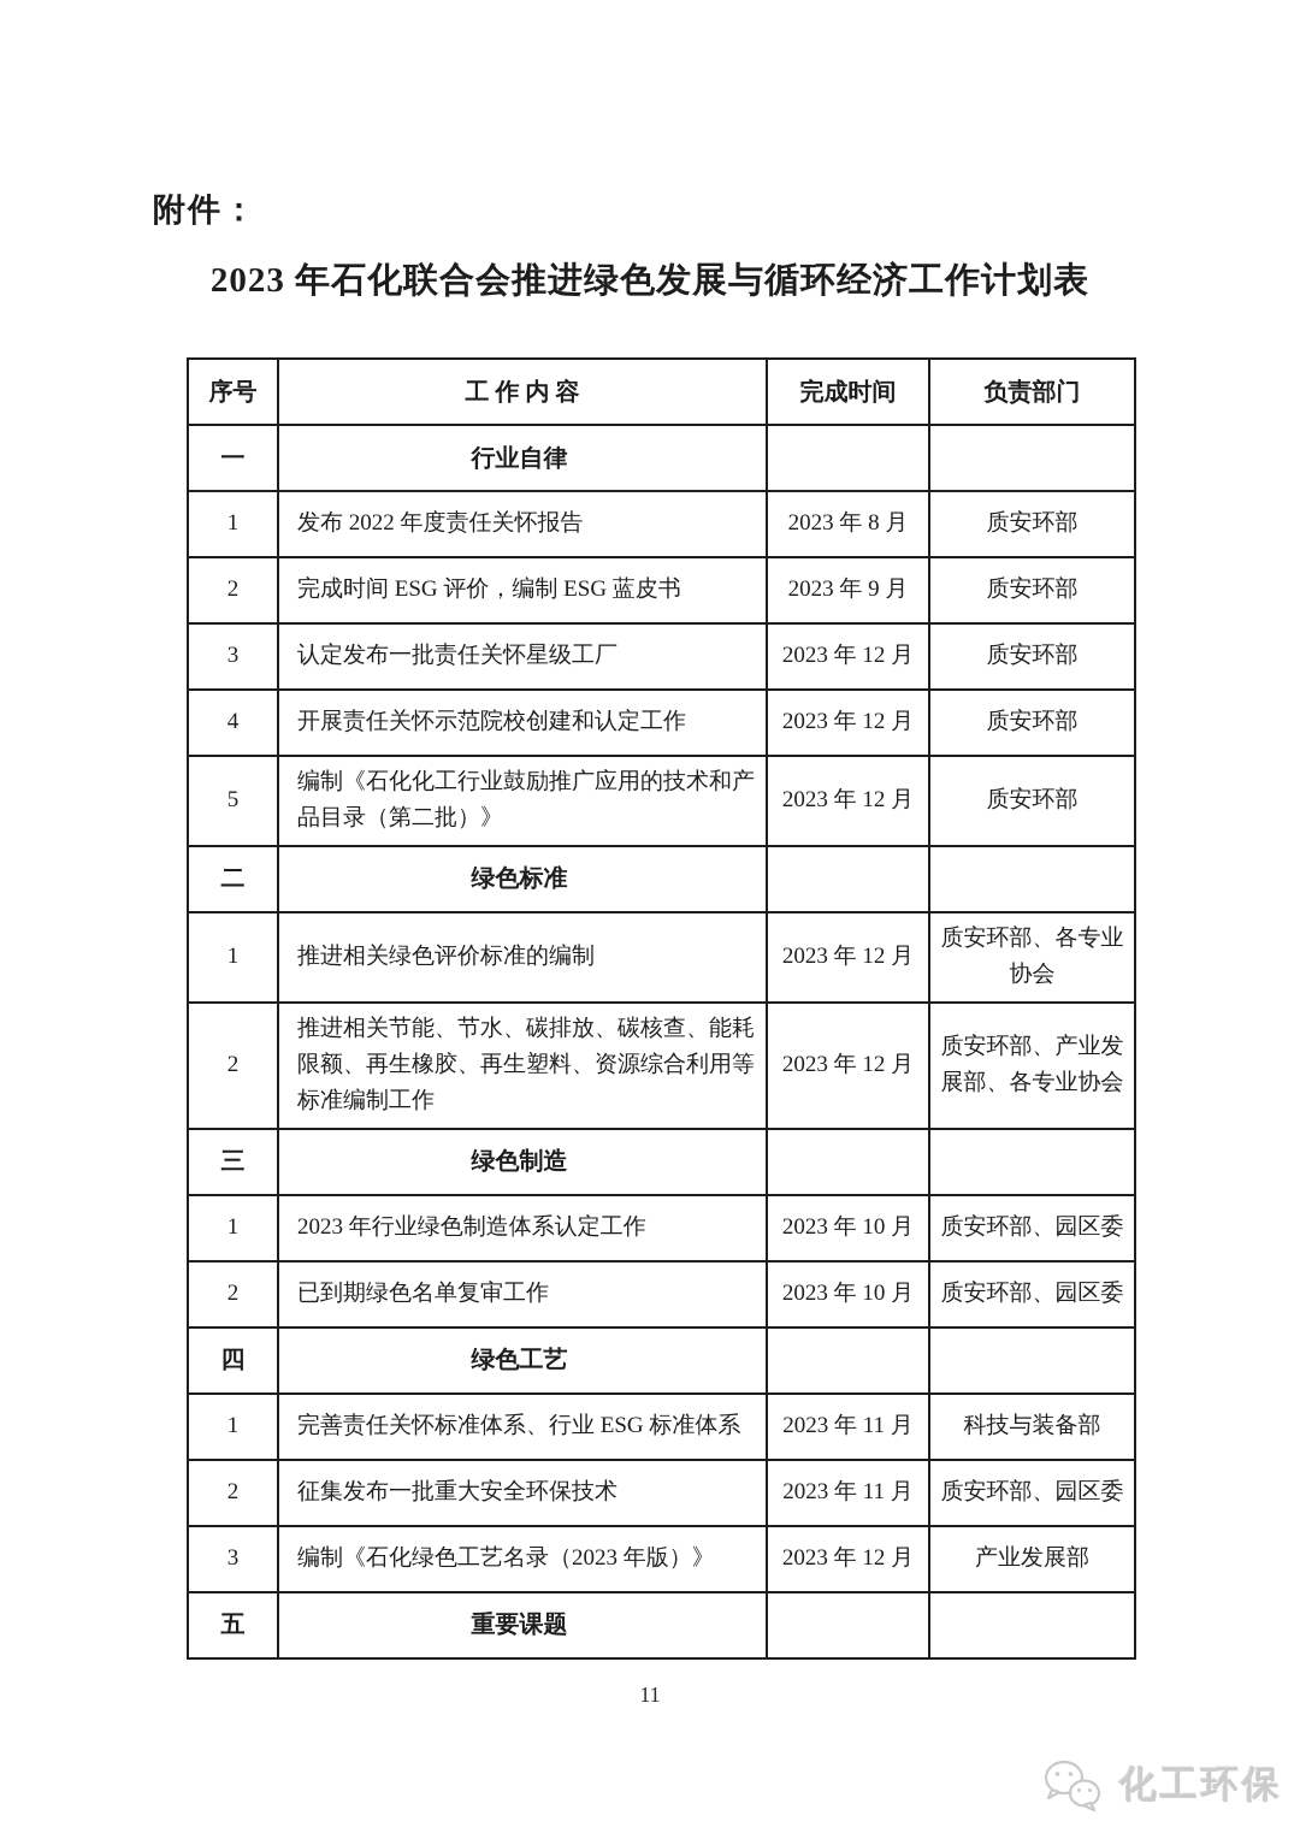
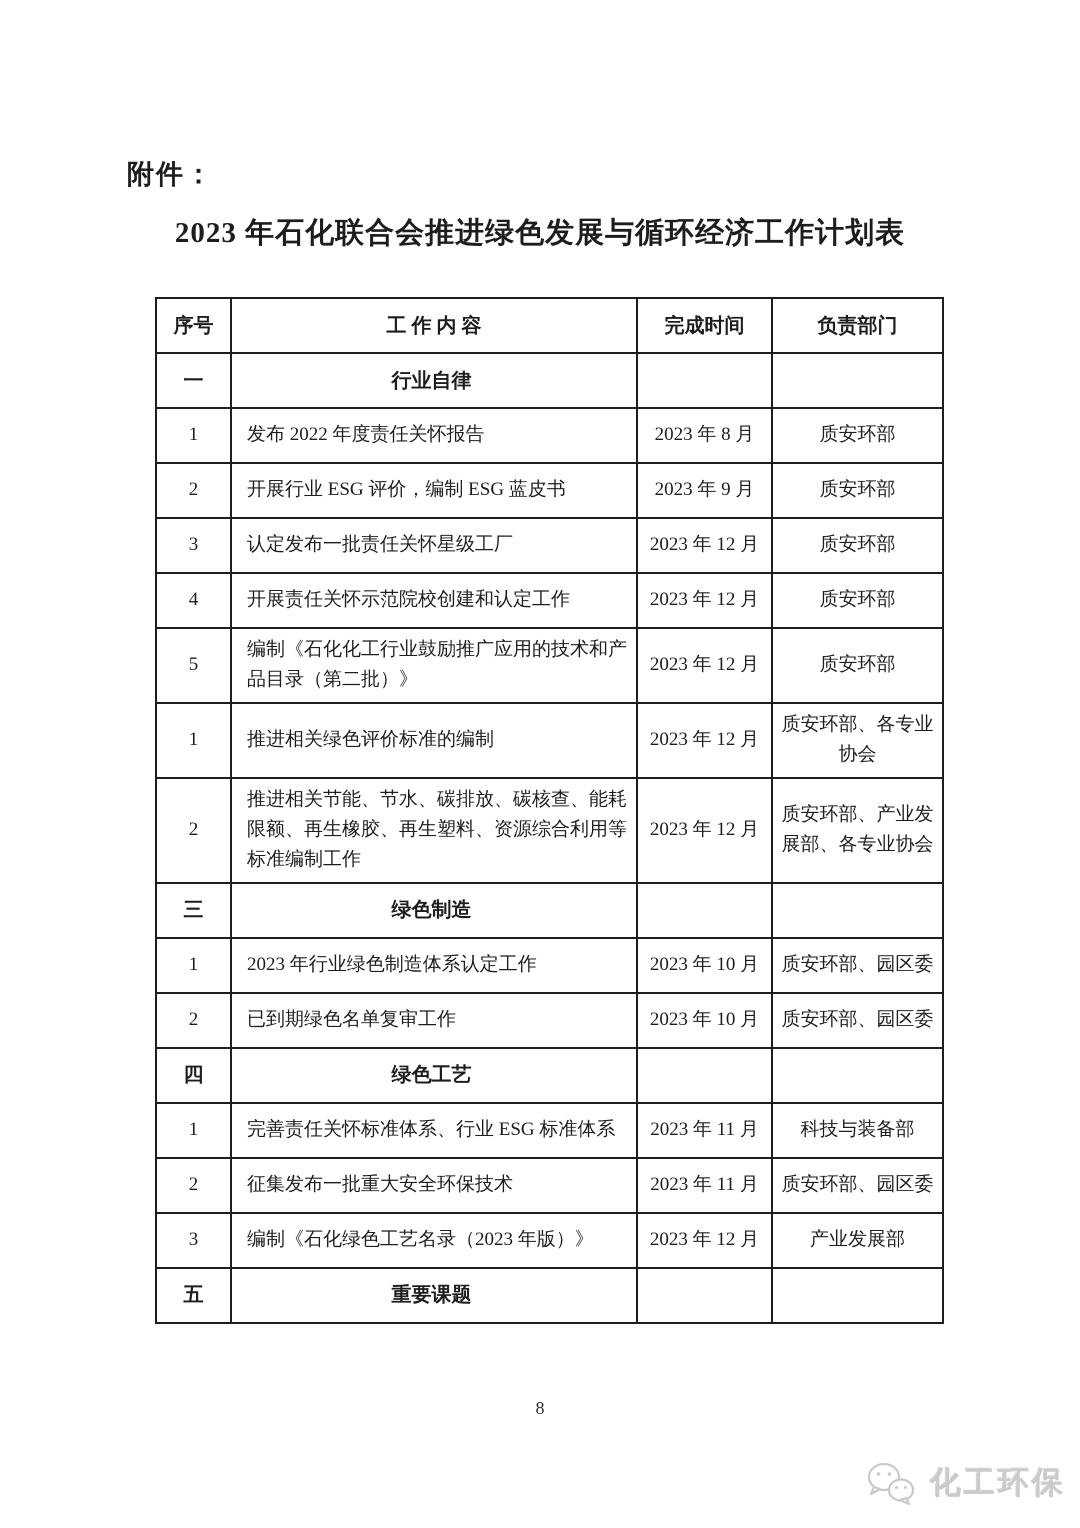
  附件：
  2023 年石化联合会推进绿色发展与循环经济工作计划表
  序号	工 作 内 容	完成时间	负责部门
  一	行业自律
  1	发布 2022 年度责任关怀报告	2023 年 8 月	质安环部
- 2	完成时间 ESG 评价，编制 ESG 蓝皮书	2023 年 9 月	质安环部
+ 2	开展行业 ESG 评价，编制 ESG 蓝皮书	2023 年 9 月	质安环部
  3	认定发布一批责任关怀星级工厂	2023 年 12 月	质安环部
  4	开展责任关怀示范院校创建和认定工作	2023 年 12 月	质安环部
  5	编制《石化化工行业鼓励推广应用的技术和产品目录（第二批）》	2023 年 12 月	质安环部
- 二	绿色标准
  1	推进相关绿色评价标准的编制	2023 年 12 月	质安环部、各专业协会
  2	推进相关节能、节水、碳排放、碳核查、能耗限额、再生橡胶、再生塑料、资源综合利用等标准编制工作	2023 年 12 月	质安环部、产业发展部、各专业协会
  三	绿色制造
  1	2023 年行业绿色制造体系认定工作	2023 年 10 月	质安环部、园区委
  2	已到期绿色名单复审工作	2023 年 10 月	质安环部、园区委
  四	绿色工艺
  1	完善责任关怀标准体系、行业 ESG 标准体系	2023 年 11 月	科技与装备部
  2	征集发布一批重大安全环保技术	2023 年 11 月	质安环部、园区委
  3	编制《石化绿色工艺名录（2023 年版）》	2023 年 12 月	产业发展部
  五	重要课题
- 11
+ 8
  化工环保
